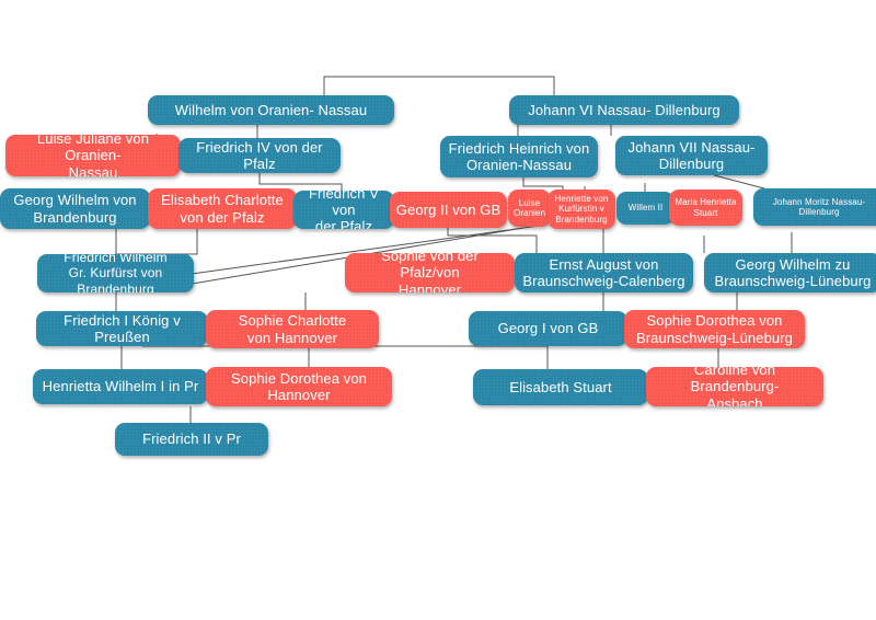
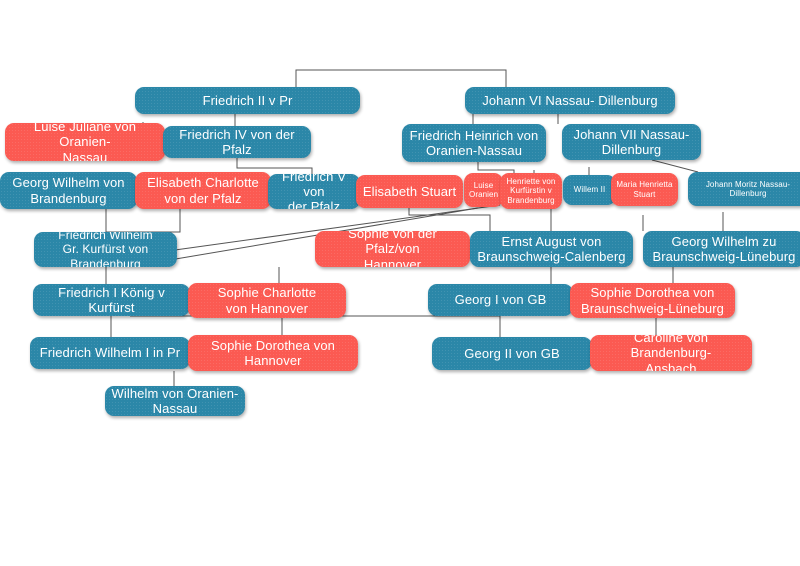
- Wilhelm von Oranien- Nassau
+ Friedrich II v Pr
  Johann VI Nassau- Dillenburg
  Luise Juliane von Oranien-
  Nassau
  Friedrich IV von der Pfalz
  Friedrich Heinrich von
  Oranien-Nassau
  Johann VII Nassau-
  Dillenburg
  Georg Wilhelm von
  Brandenburg
  Elisabeth Charlotte
  von der Pfalz
  Friedrich V von
  der Pfalz
- Georg II von GB
+ Elisabeth Stuart
  Luise
  Oranien
  Henriette von
  Kurfürstin v
  Brandenburg
  Willem II
  Maria Henrietta
  Stuart
  Johann Moritz Nassau-
  Dillenburg
  Friedrich Wilhelm
  Gr. Kurfürst von Brandenburg
  Sophie von der Pfalz/von
  Hannover
  Ernst August von
  Braunschweig-Calenberg
  Georg Wilhelm zu
  Braunschweig-Lüneburg
- Friedrich I König v Preußen
+ Friedrich I König v Kurfürst
  Sophie Charlotte
  von Hannover
  Georg I von GB
  Sophie Dorothea von
  Braunschweig-Lüneburg
- Henrietta Wilhelm I in Pr
+ Friedrich Wilhelm I in Pr
  Sophie Dorothea von
  Hannover
- Elisabeth Stuart
+ Georg II von GB
  Caroline von Brandenburg-
  Ansbach
- Friedrich II v Pr
+ Wilhelm von Oranien- Nassau
